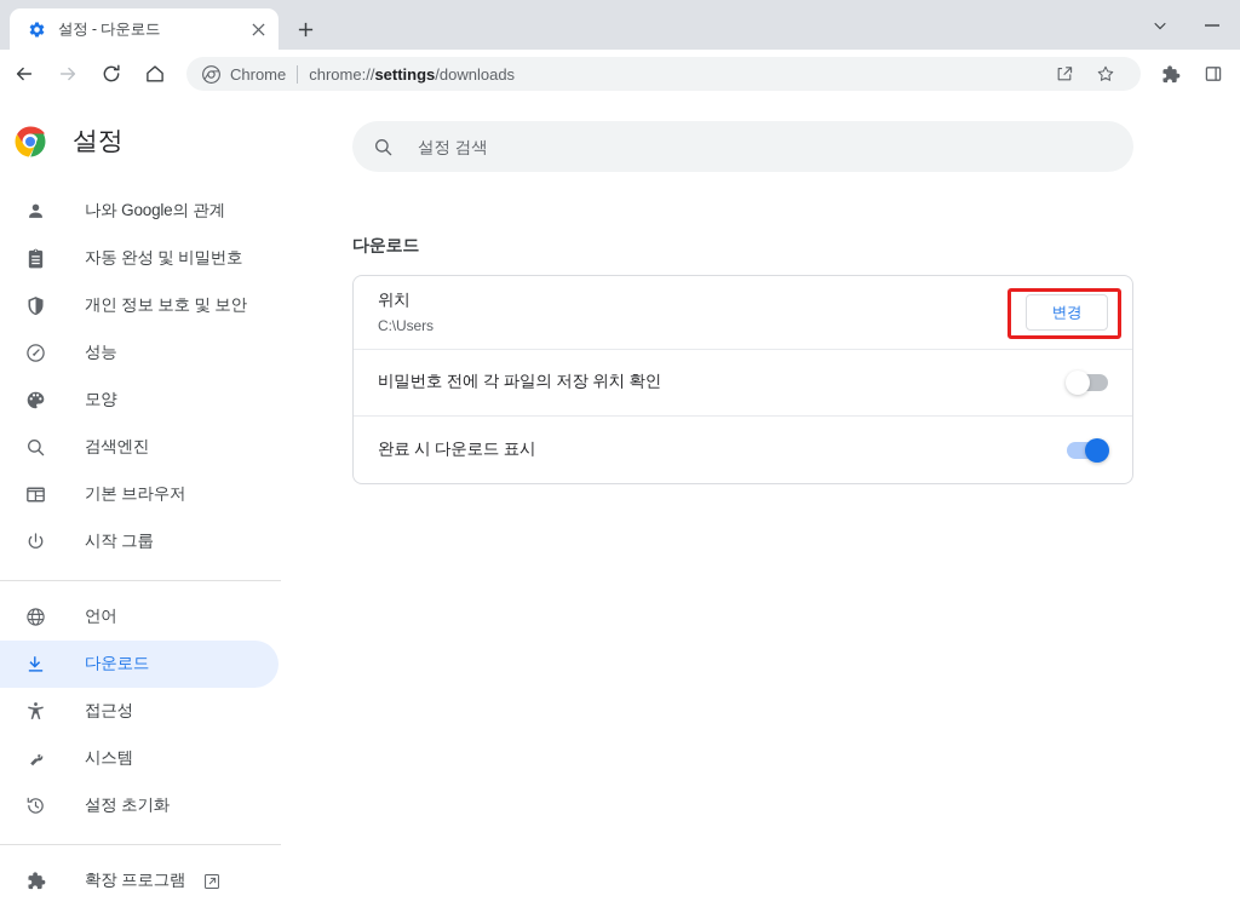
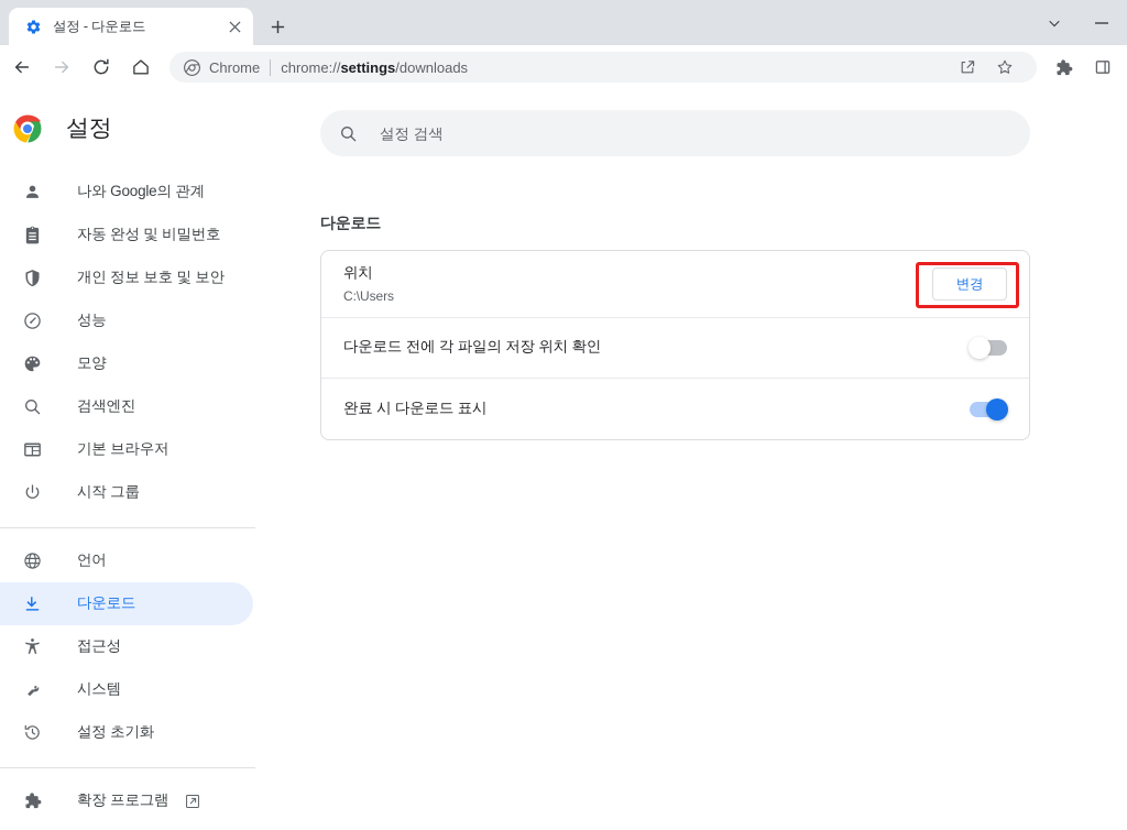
  설정 - 다운로드
  Chrome
  chrome://settings/downloads
  설정
  나와 Google의 관계
  자동 완성 및 비밀번호
  개인 정보 보호 및 보안
  성능
  모양
  검색엔진
  기본 브라우저
  시작 그룹
  언어
  다운로드
  접근성
  시스템
  설정 초기화
  확장 프로그램
  설정 검색
  다운로드
  위치
  C:\Users
  변경
- 비밀번호 전에 각 파일의 저장 위치 확인
+ 다운로드 전에 각 파일의 저장 위치 확인
  완료 시 다운로드 표시
